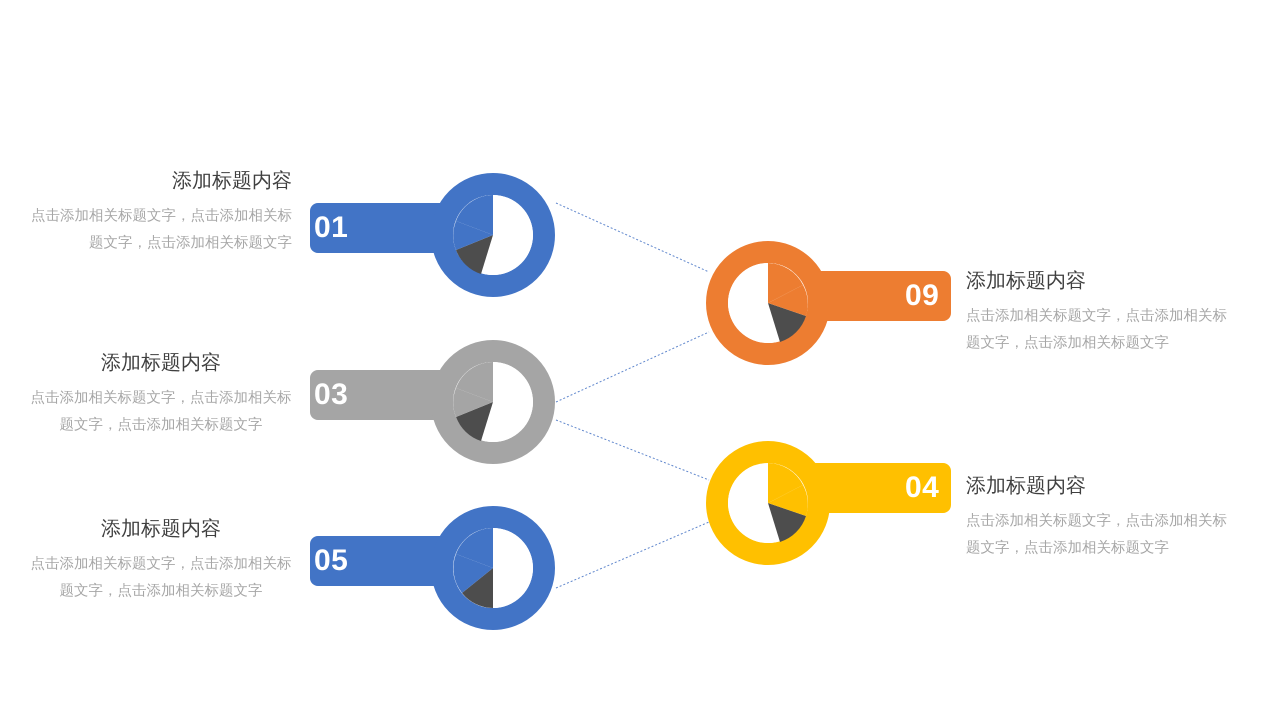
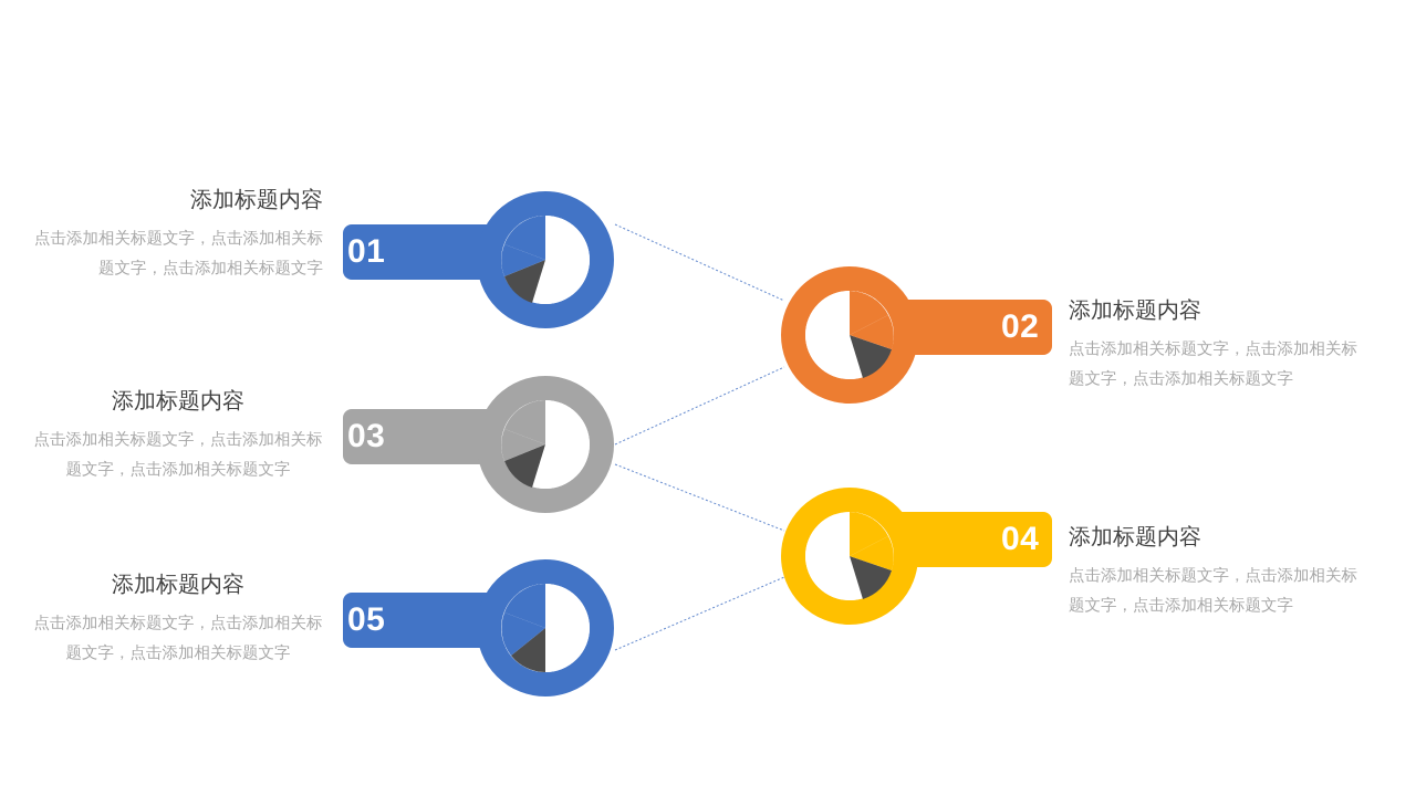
  01
  03
  05
- 09
+ 02
  04
  添加标题内容
  点击添加相关标题文字，点击添加相关标题文字，点击添加相关标题文字
  添加标题内容
  点击添加相关标题文字，点击添加相关标题文字，点击添加相关标题文字
  添加标题内容
  点击添加相关标题文字，点击添加相关标题文字，点击添加相关标题文字
  添加标题内容
  点击添加相关标题文字，点击添加相关标题文字，点击添加相关标题文字
  添加标题内容
  点击添加相关标题文字，点击添加相关标题文字，点击添加相关标题文字
